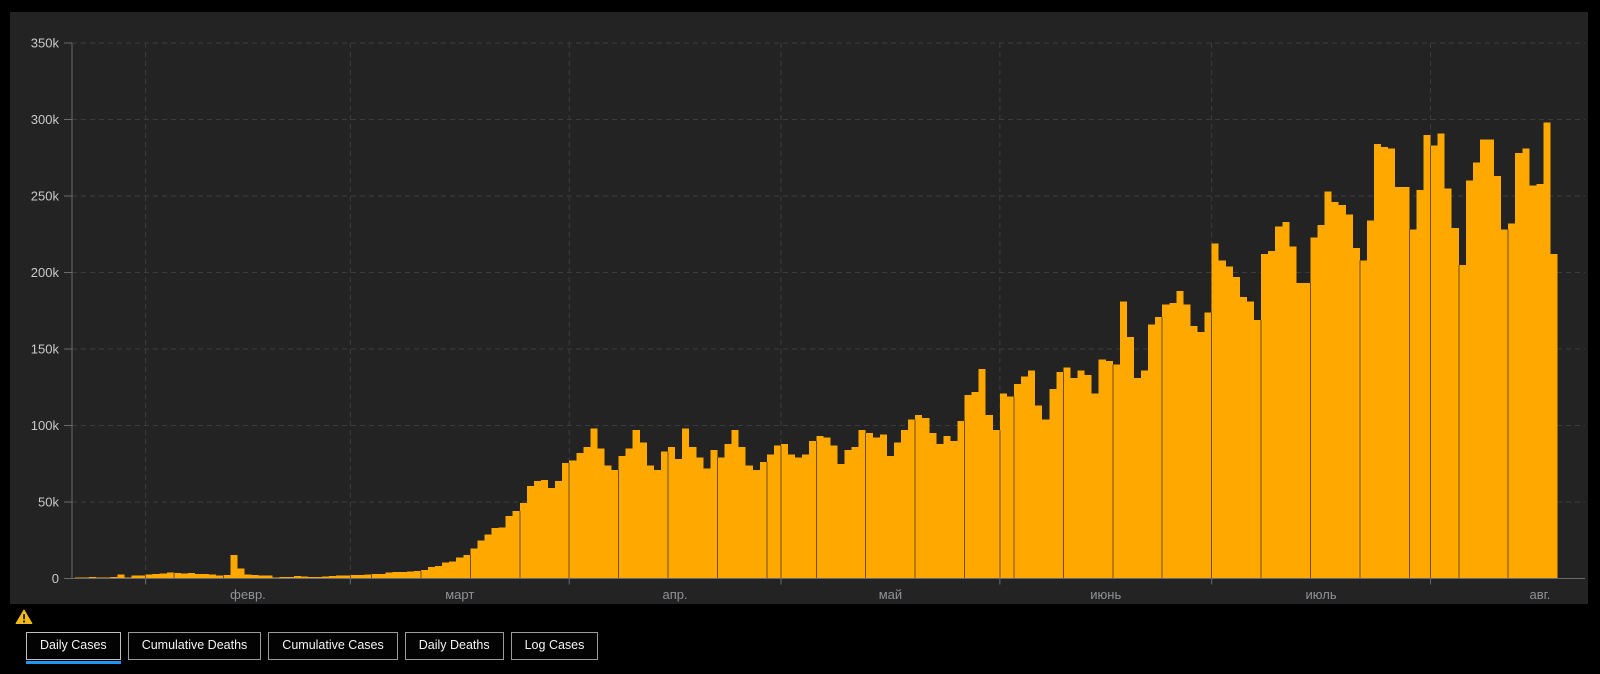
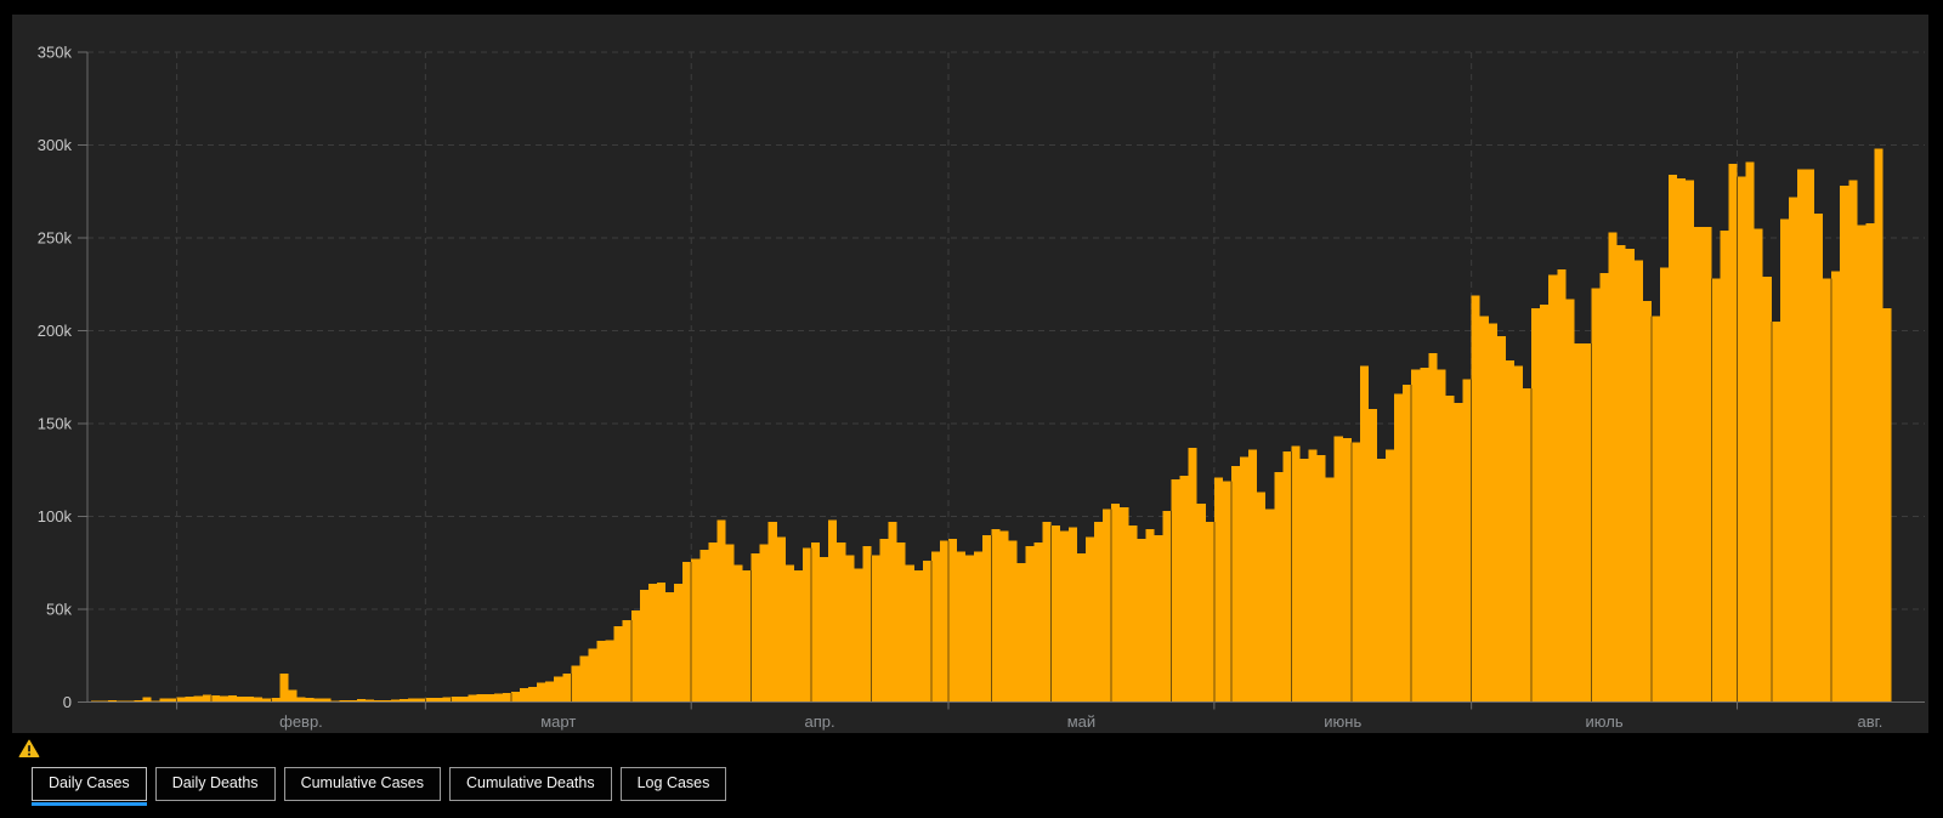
  0
  50k
  100k
  150k
  200k
  250k
  300k
  350k
  февр.
  март
  апр.
  май
  июнь
  июль
  авг.
  Daily Cases
- Cumulative Deaths
+ Daily Deaths
  Cumulative Cases
- Daily Deaths
+ Cumulative Deaths
  Log Cases
